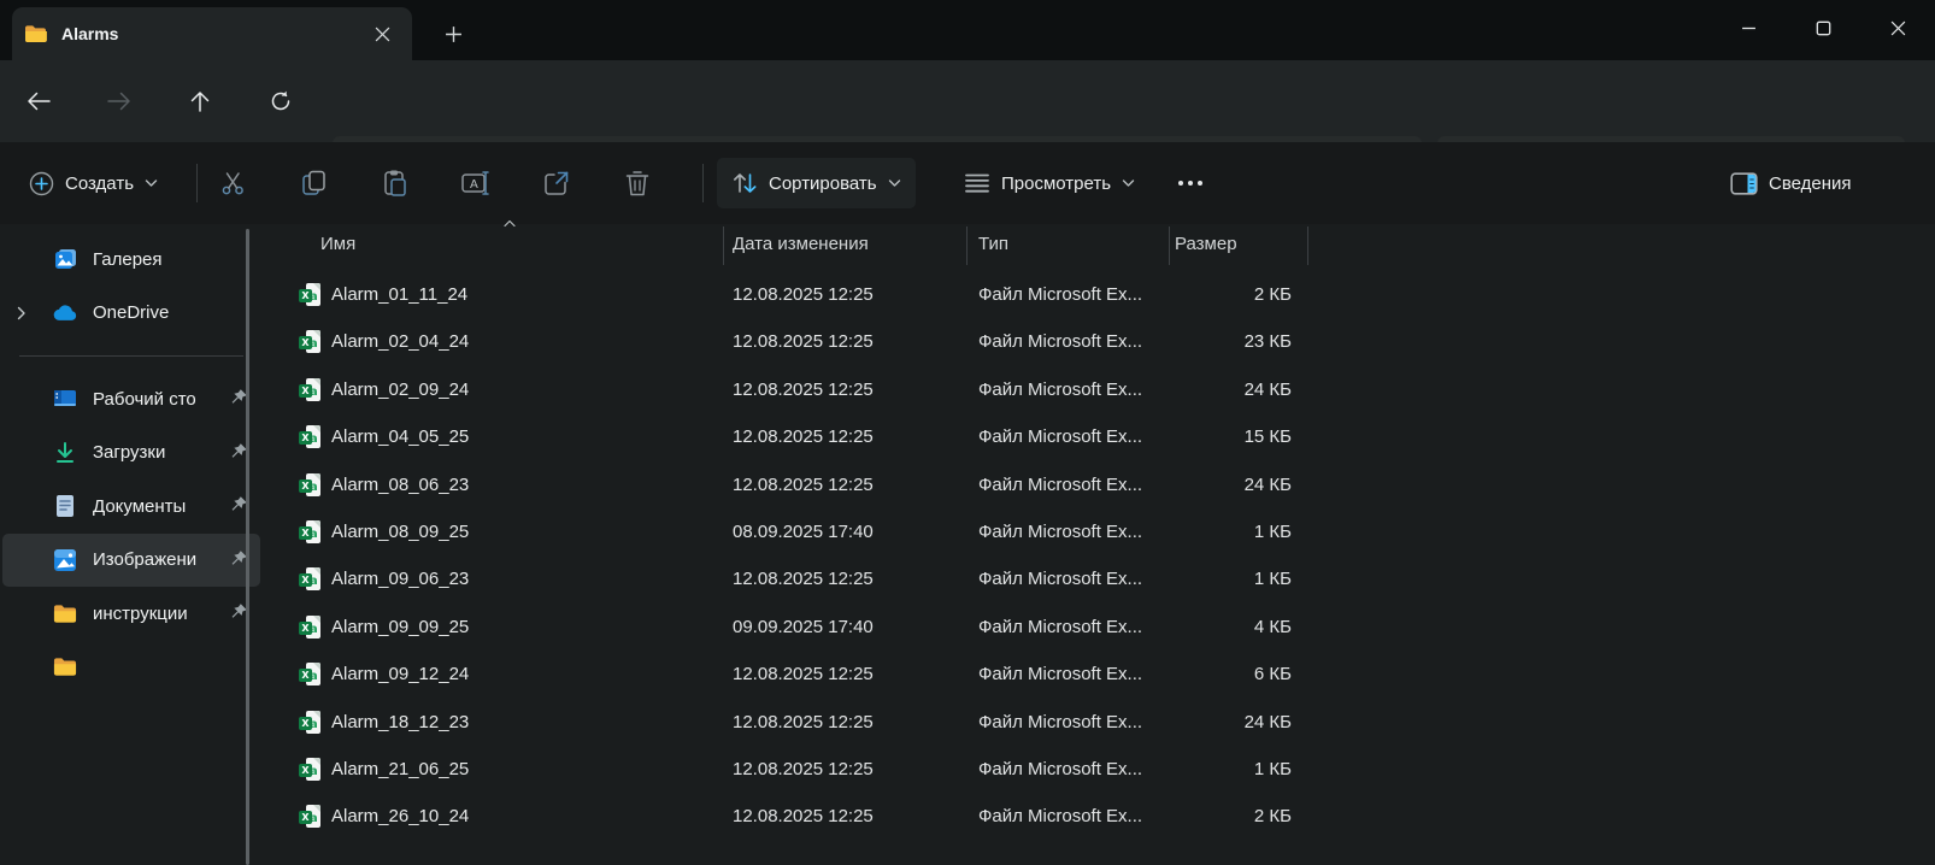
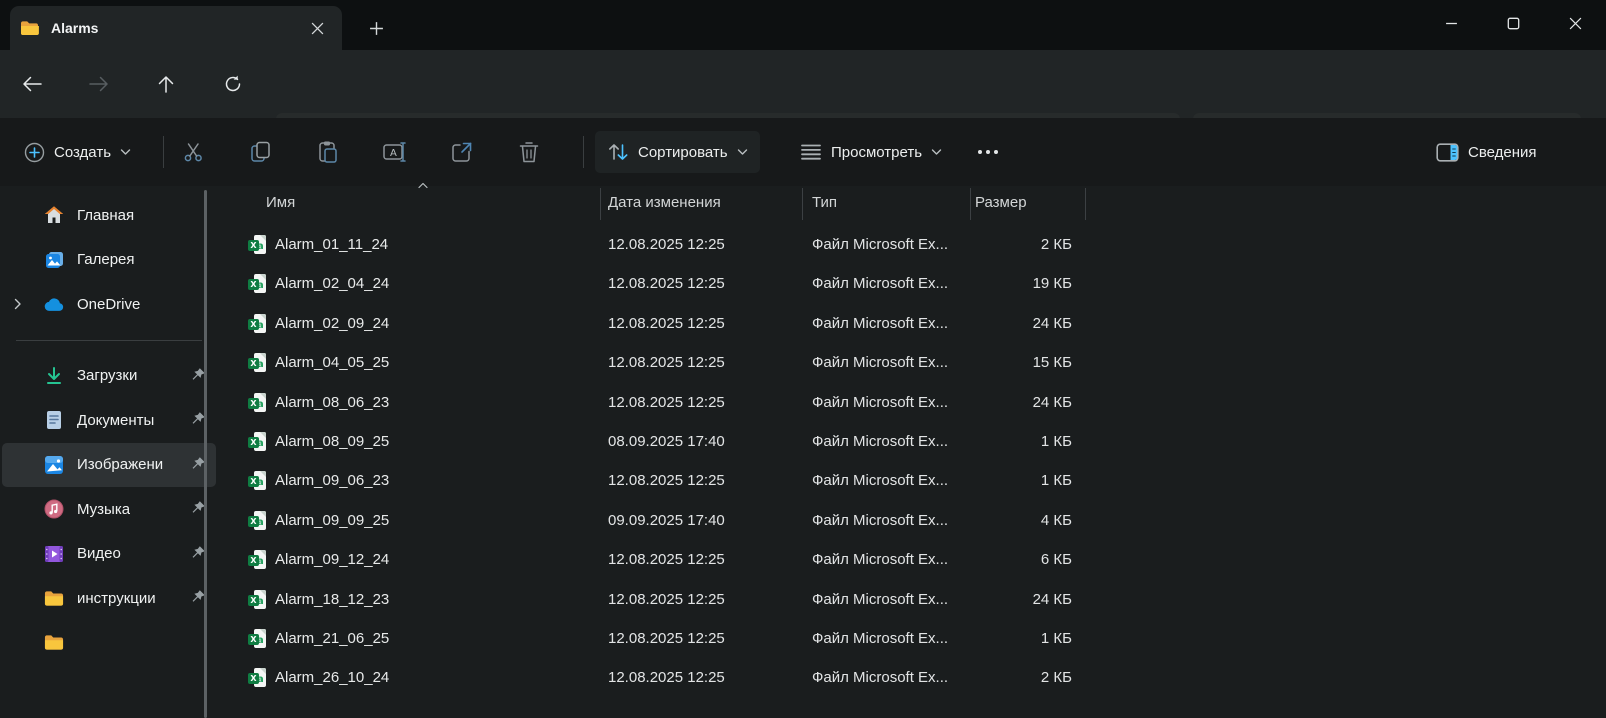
  Alarms
  Создать
  A
  Сортировать
  Просмотреть
  Сведения
+ Главная
  Галерея
  OneDrive
- Рабочий сто
  Загрузки
  Документы
  Изображени
+ Музыка
+ Видео
  инструкции
  Имя
  Дата изменения
  Тип
  Размер
  a
  X
  Alarm_01_11_24
  12.08.2025 12:25
  Файл Microsoft Ex...
  2 КБ
  a
  X
  Alarm_02_04_24
  12.08.2025 12:25
  Файл Microsoft Ex...
- 23 КБ
+ 19 КБ
  a
  X
  Alarm_02_09_24
  12.08.2025 12:25
  Файл Microsoft Ex...
  24 КБ
  a
  X
  Alarm_04_05_25
  12.08.2025 12:25
  Файл Microsoft Ex...
  15 КБ
  a
  X
  Alarm_08_06_23
  12.08.2025 12:25
  Файл Microsoft Ex...
  24 КБ
  a
  X
  Alarm_08_09_25
  08.09.2025 17:40
  Файл Microsoft Ex...
  1 КБ
  a
  X
  Alarm_09_06_23
  12.08.2025 12:25
  Файл Microsoft Ex...
  1 КБ
  a
  X
  Alarm_09_09_25
  09.09.2025 17:40
  Файл Microsoft Ex...
  4 КБ
  a
  X
  Alarm_09_12_24
  12.08.2025 12:25
  Файл Microsoft Ex...
  6 КБ
  a
  X
  Alarm_18_12_23
  12.08.2025 12:25
  Файл Microsoft Ex...
  24 КБ
  a
  X
  Alarm_21_06_25
  12.08.2025 12:25
  Файл Microsoft Ex...
  1 КБ
  a
  X
  Alarm_26_10_24
  12.08.2025 12:25
  Файл Microsoft Ex...
  2 КБ
